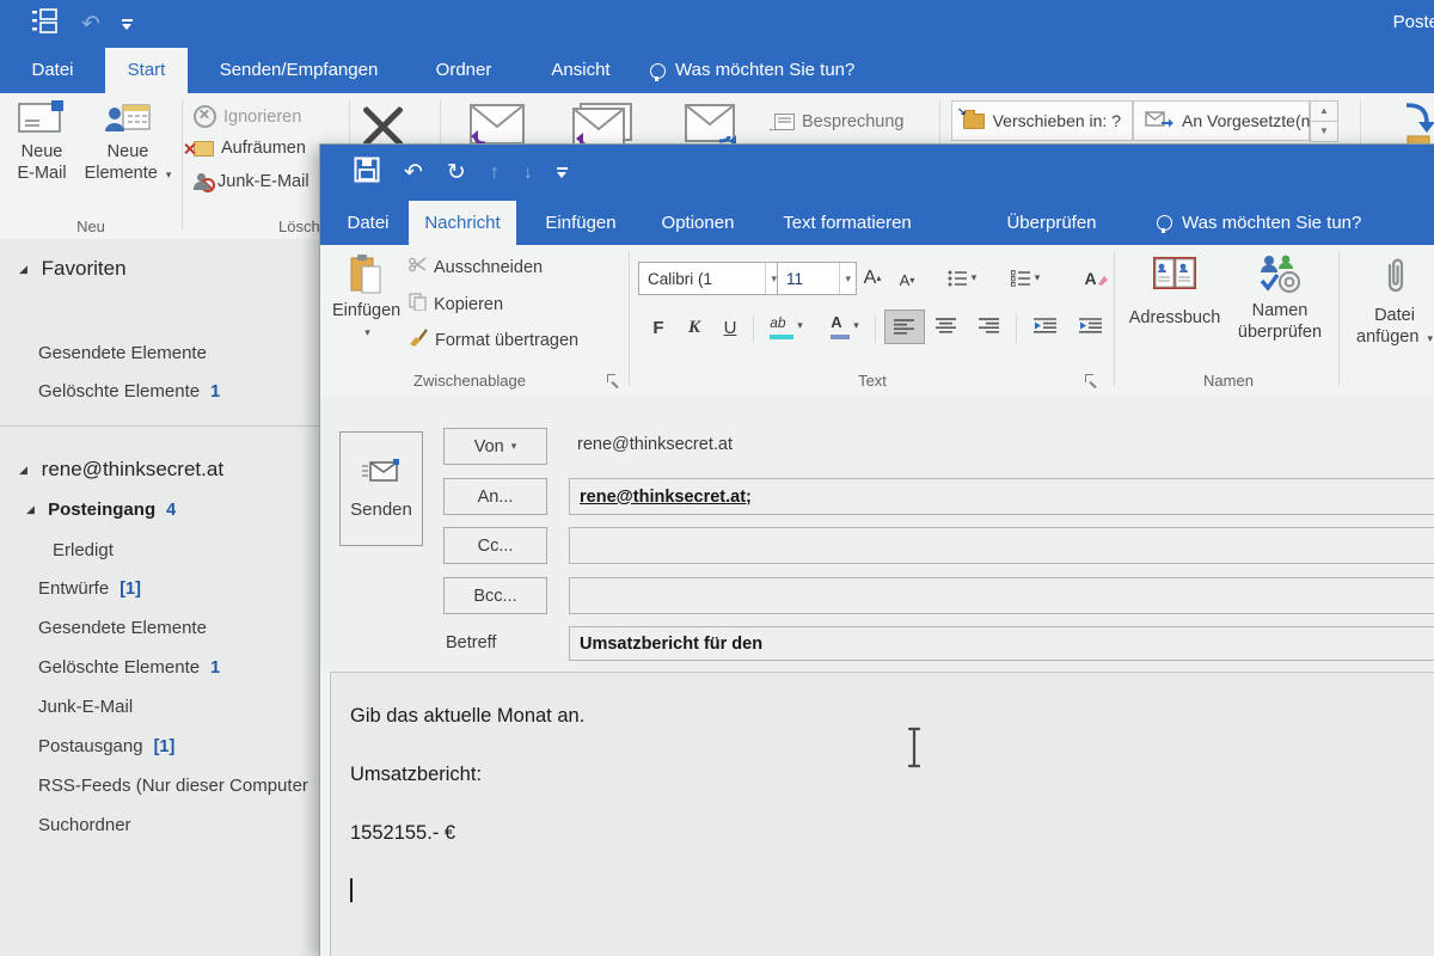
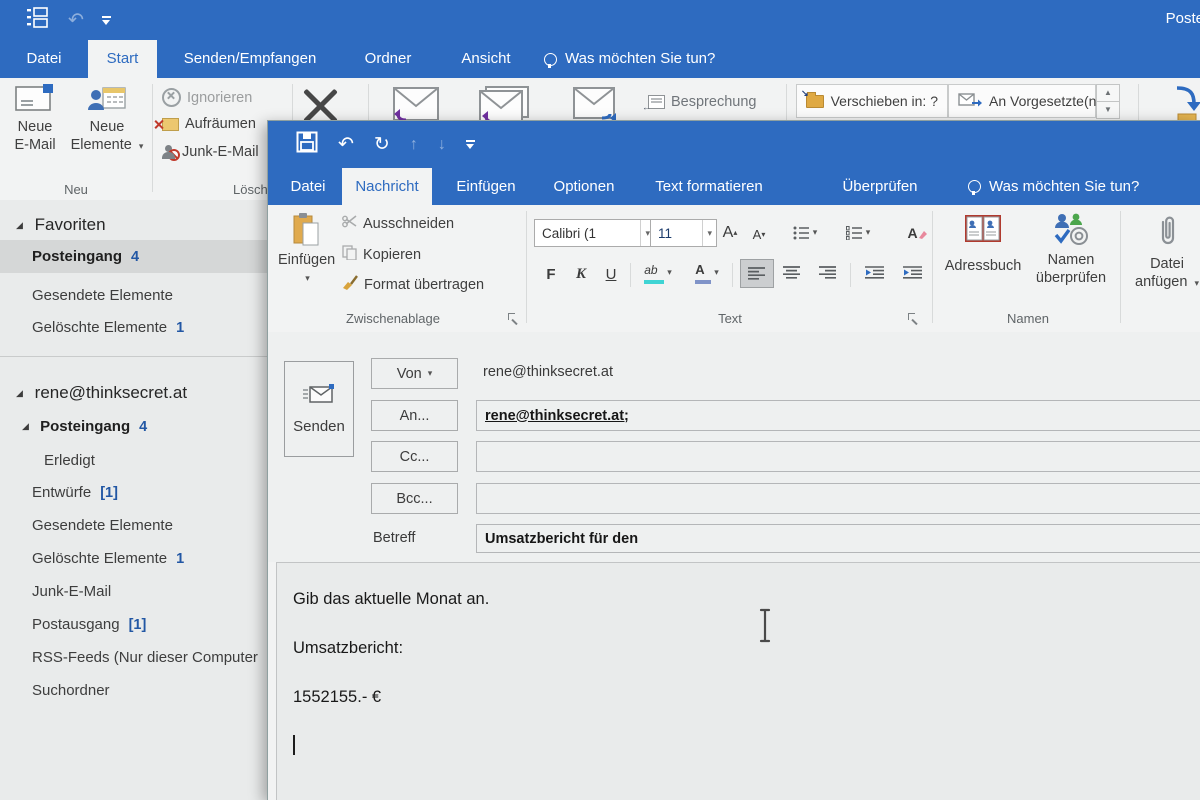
  ↶
  Post
  Datei
  Start
  Senden/Empfangen
  Ordner
  Ansicht
  Was möchten Sie tun?
  Neue
  E-Mail
  Neue
  Elemente ▾
  Neu
  Ignorieren
  Aufräumen
  Junk-E-Mail
  Lösch
  Besprechung
  Verschieben in: ?
  An Vorgesetzte(n
  ▲
  ▼
  ◢ Favoriten
+ Posteingang 4
  Gesendete Elemente
  Gelöschte Elemente 1
  ◢ rene@thinksecret.at
  ◢ Posteingang 4
  Erledigt
  Entwürfe [1]
  Gesendete Elemente
  Gelöschte Elemente 1
  Junk-E-Mail
  Postausgang [1]
  RSS-Feeds (Nur dieser Computer
  Suchordner
  ↶
  ↻
  ↑
  ↓
  Datei
  Nachricht
  Einfügen
  Optionen
  Text formatieren
  Überprüfen
  Was möchten Sie tun?
  Einfügen
  ▾
  Ausschneiden
  Kopieren
  Format übertragen
  Zwischenablage
  Calibri (1
  ▾
  11
  ▾
  A
  ▴
  A
  ▾
  ▾
  ▾
  A
  F
  K
  U
  ab
  ▾
  A
  ▾
  Text
  Adressbuch
  Namen
  überprüfen
  Namen
  Datei
  anfügen ▾
  Senden
  Von
  ▾
  rene@thinksecret.at
  An...
  rene@thinksecret.at;
  Cc...
  Bcc...
  Betreff
  Umsatzbericht für den
  Gib das aktuelle Monat an.
  Umsatzbericht:
  1552155.- €
